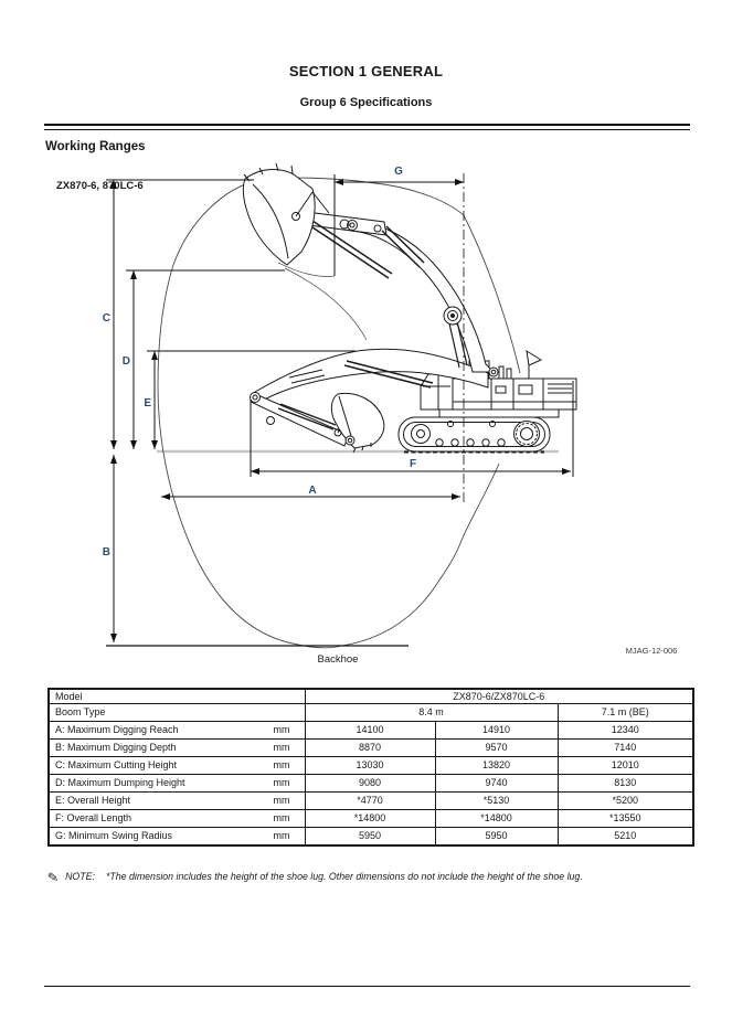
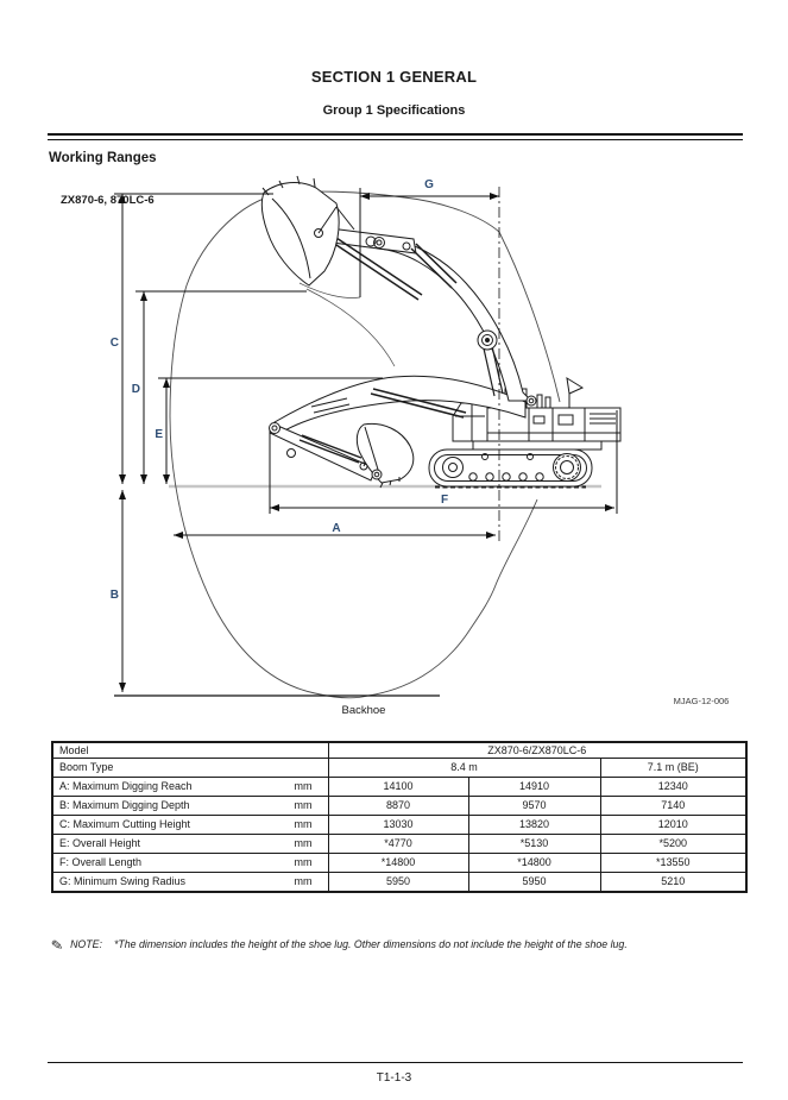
  SECTION 1 GENERAL
- Group 6 Specifications
+ Group 1 Specifications
  Working Ranges
  ZX870-6, 870LC-6
  G
  C
  D
  E
  B
  A
  F
  Backhoe
  MJAG-12-006
  Model	ZX870-6/ZX870LC-6
  Boom Type	8.4 m	7.1 m (BE)
  A: Maximum Digging Reach mm	14100	14910	12340
  B: Maximum Digging Depth mm	8870	9570	7140
  C: Maximum Cutting Height mm	13030	13820	12010
- D: Maximum Dumping Height mm	9080	9740	8130
  E: Overall Height mm	*4770	*5130	*5200
  F: Overall Length mm	*14800	*14800	*13550
  G: Minimum Swing Radius mm	5950	5950	5210
  NOTE:
  *The dimension includes the height of the shoe lug. Other dimensions do not include the height of the shoe lug.
+ T1-1-3
